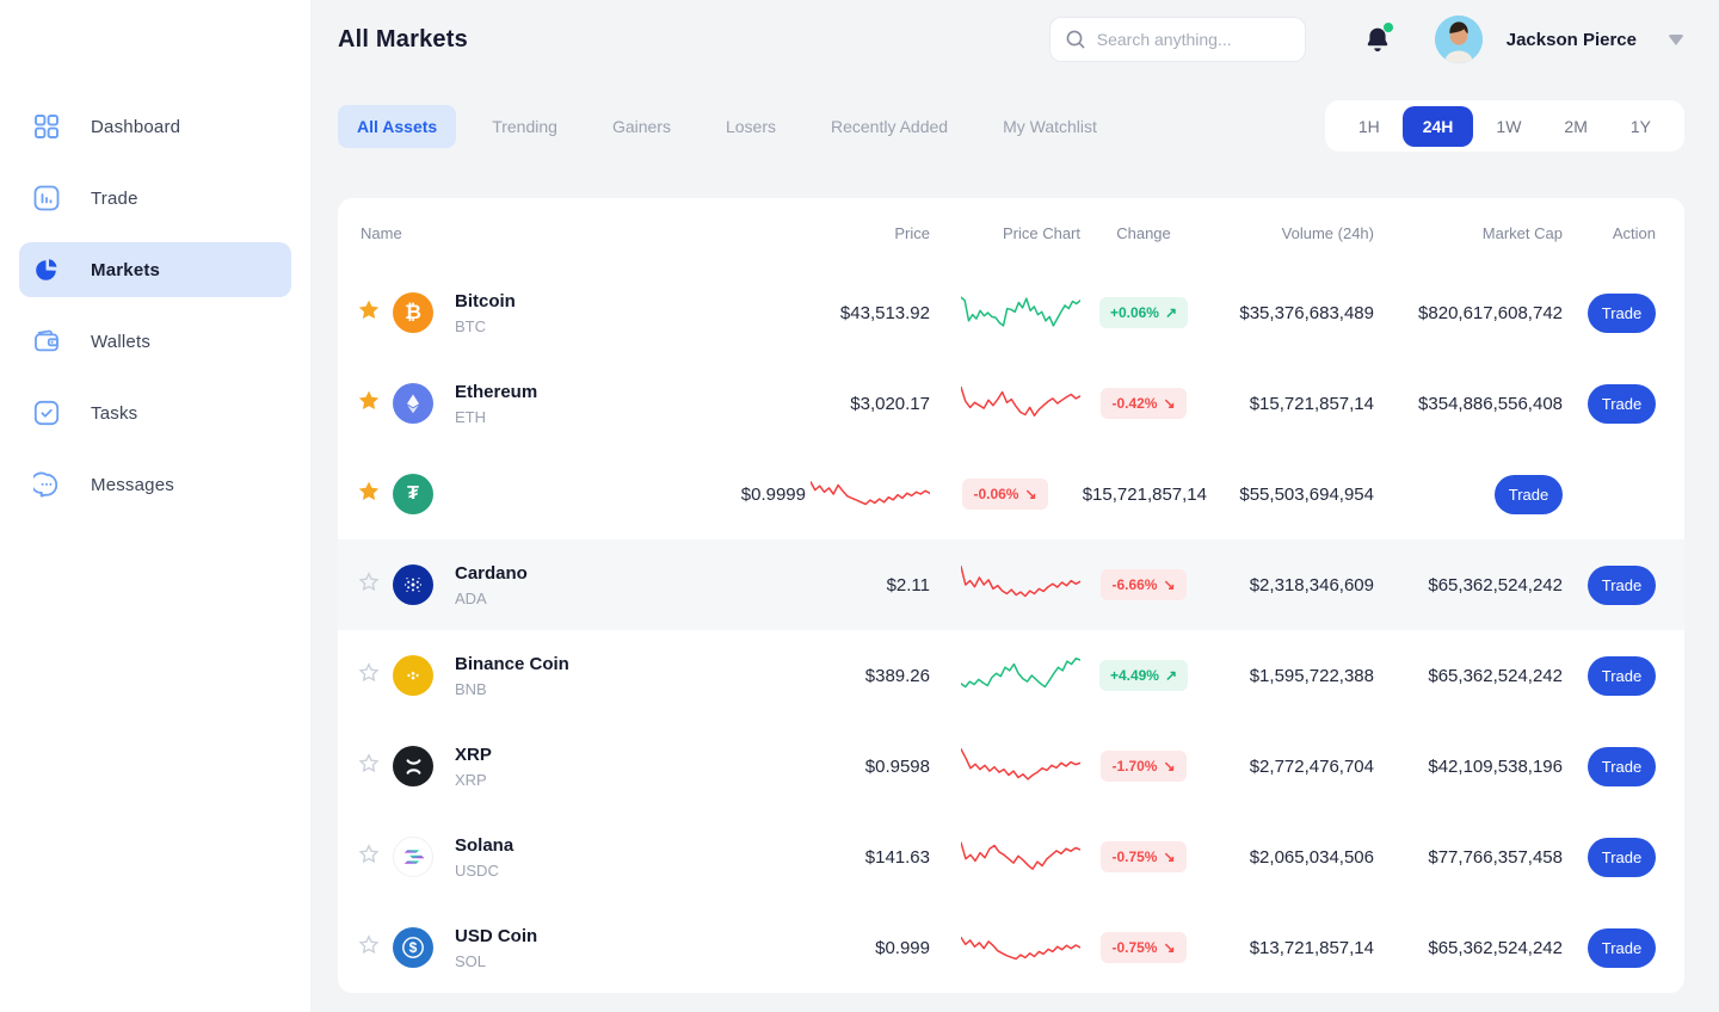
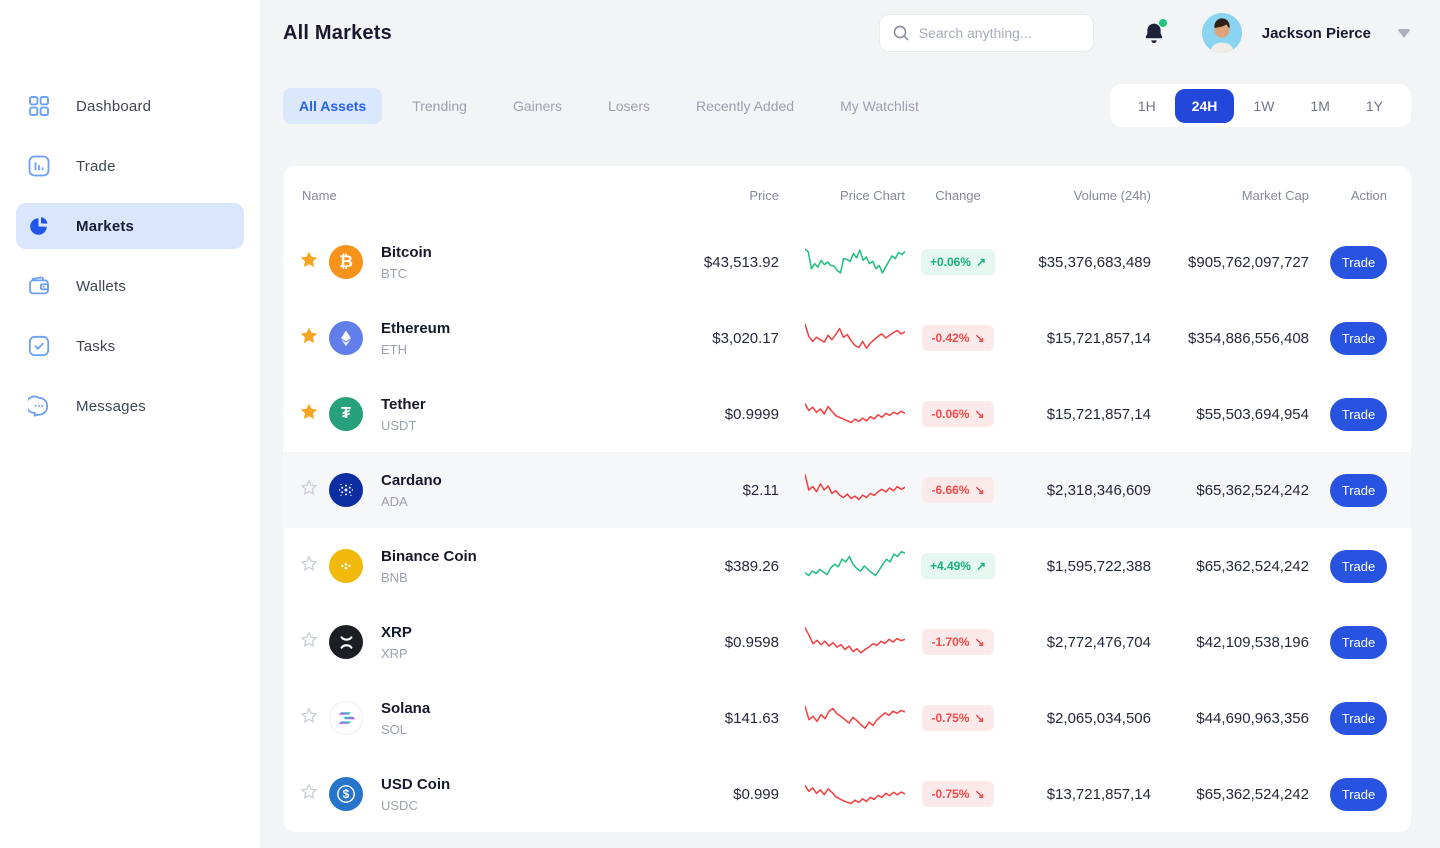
  Dashboard
  Trade
  Markets
  Wallets
  Tasks
  Messages
  All Markets
  Search anything...
  Jackson Pierce
  All Assets
  Trending
  Gainers
  Losers
  Recently Added
  My Watchlist
  1H
  24H
  1W
- 2M
+ 1M
  1Y
  Name
  Price
  Price Chart
  Change
  Volume (24h)
  Market Cap
  Action
  ₿
  Bitcoin
  BTC
  $43,513.92
  +0.06%
  ↗
  $35,376,683,489
- $820,617,608,742
+ $905,762,097,727
  Trade
  Ethereum
  ETH
  $3,020.17
  -0.42%
  ↘
  $15,721,857,14
  $354,886,556,408
  Trade
  ₮
+ Tether
+ USDT
  $0.9999
  -0.06%
  ↘
  $15,721,857,14
  $55,503,694,954
  Trade
  Cardano
  ADA
  $2.11
  -6.66%
  ↘
  $2,318,346,609
  $65,362,524,242
  Trade
  Binance Coin
  BNB
  $389.26
  +4.49%
  ↗
  $1,595,722,388
  $65,362,524,242
  Trade
  XRP
  XRP
  $0.9598
  -1.70%
  ↘
  $2,772,476,704
  $42,109,538,196
  Trade
  Solana
- USDC
+ SOL
  $141.63
  -0.75%
  ↘
  $2,065,034,506
- $77,766,357,458
+ $44,690,963,356
  Trade
  $
  USD Coin
- SOL
+ USDC
  $0.999
  -0.75%
  ↘
  $13,721,857,14
  $65,362,524,242
  Trade
